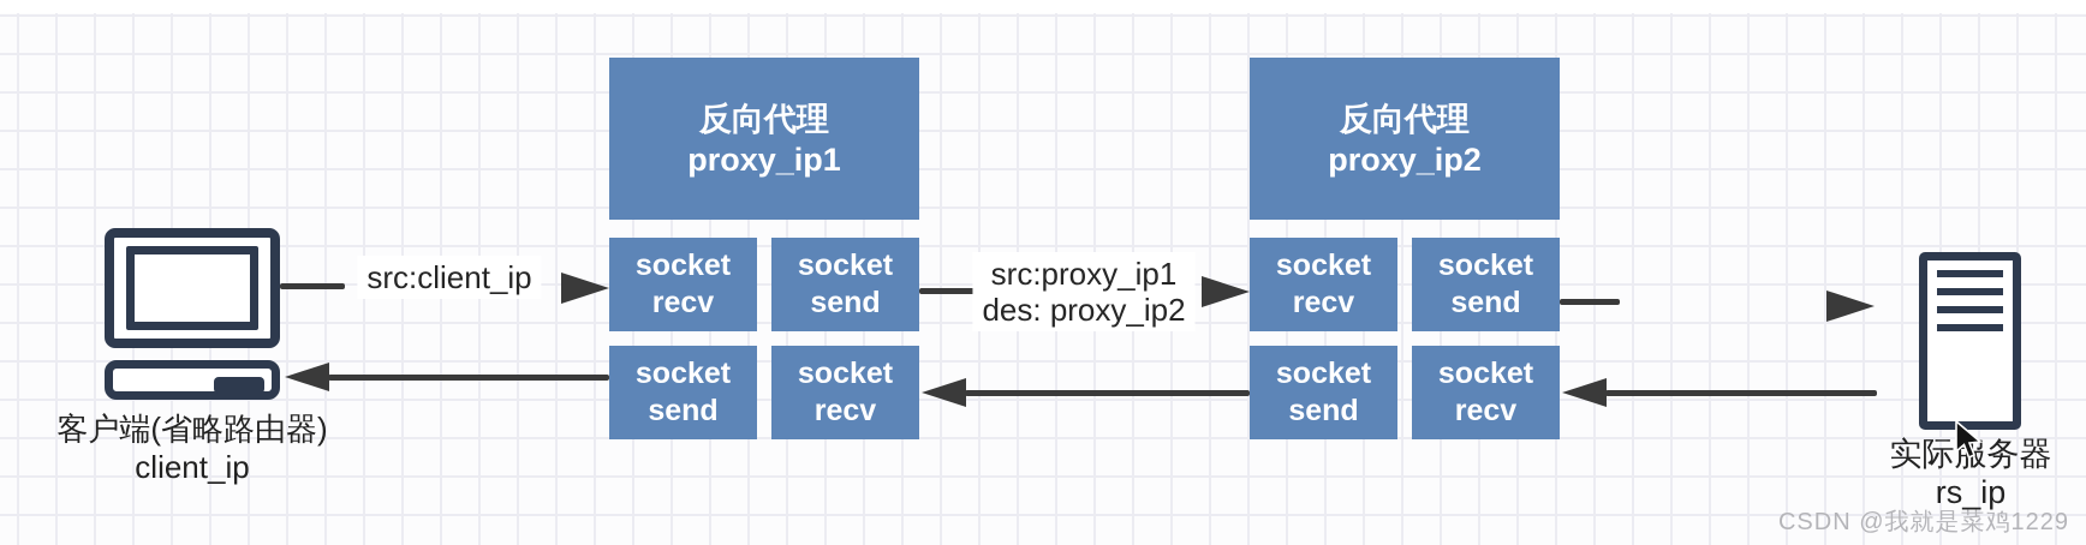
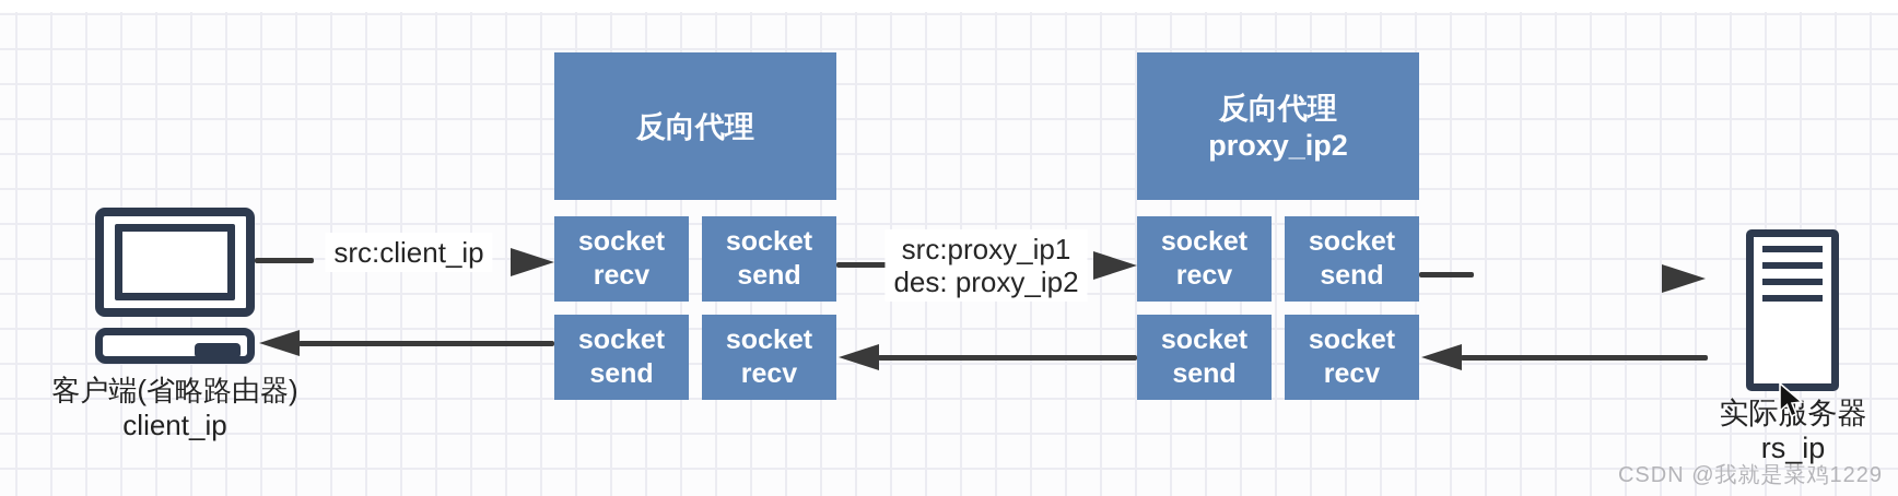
  客户端(省略路由器)
  client_ip
  反向代理
- proxy_ip1
  socket
  recv
  socket
  send
  socket
  send
  socket
  recv
  反向代理
  proxy_ip2
  socket
  recv
  socket
  send
  socket
  send
  socket
  recv
  实际务器
  rs_ip
  src:client_ip
  src:proxy_ip1
  des: proxy_ip2
  CSDN @我就是菜鸡1229
